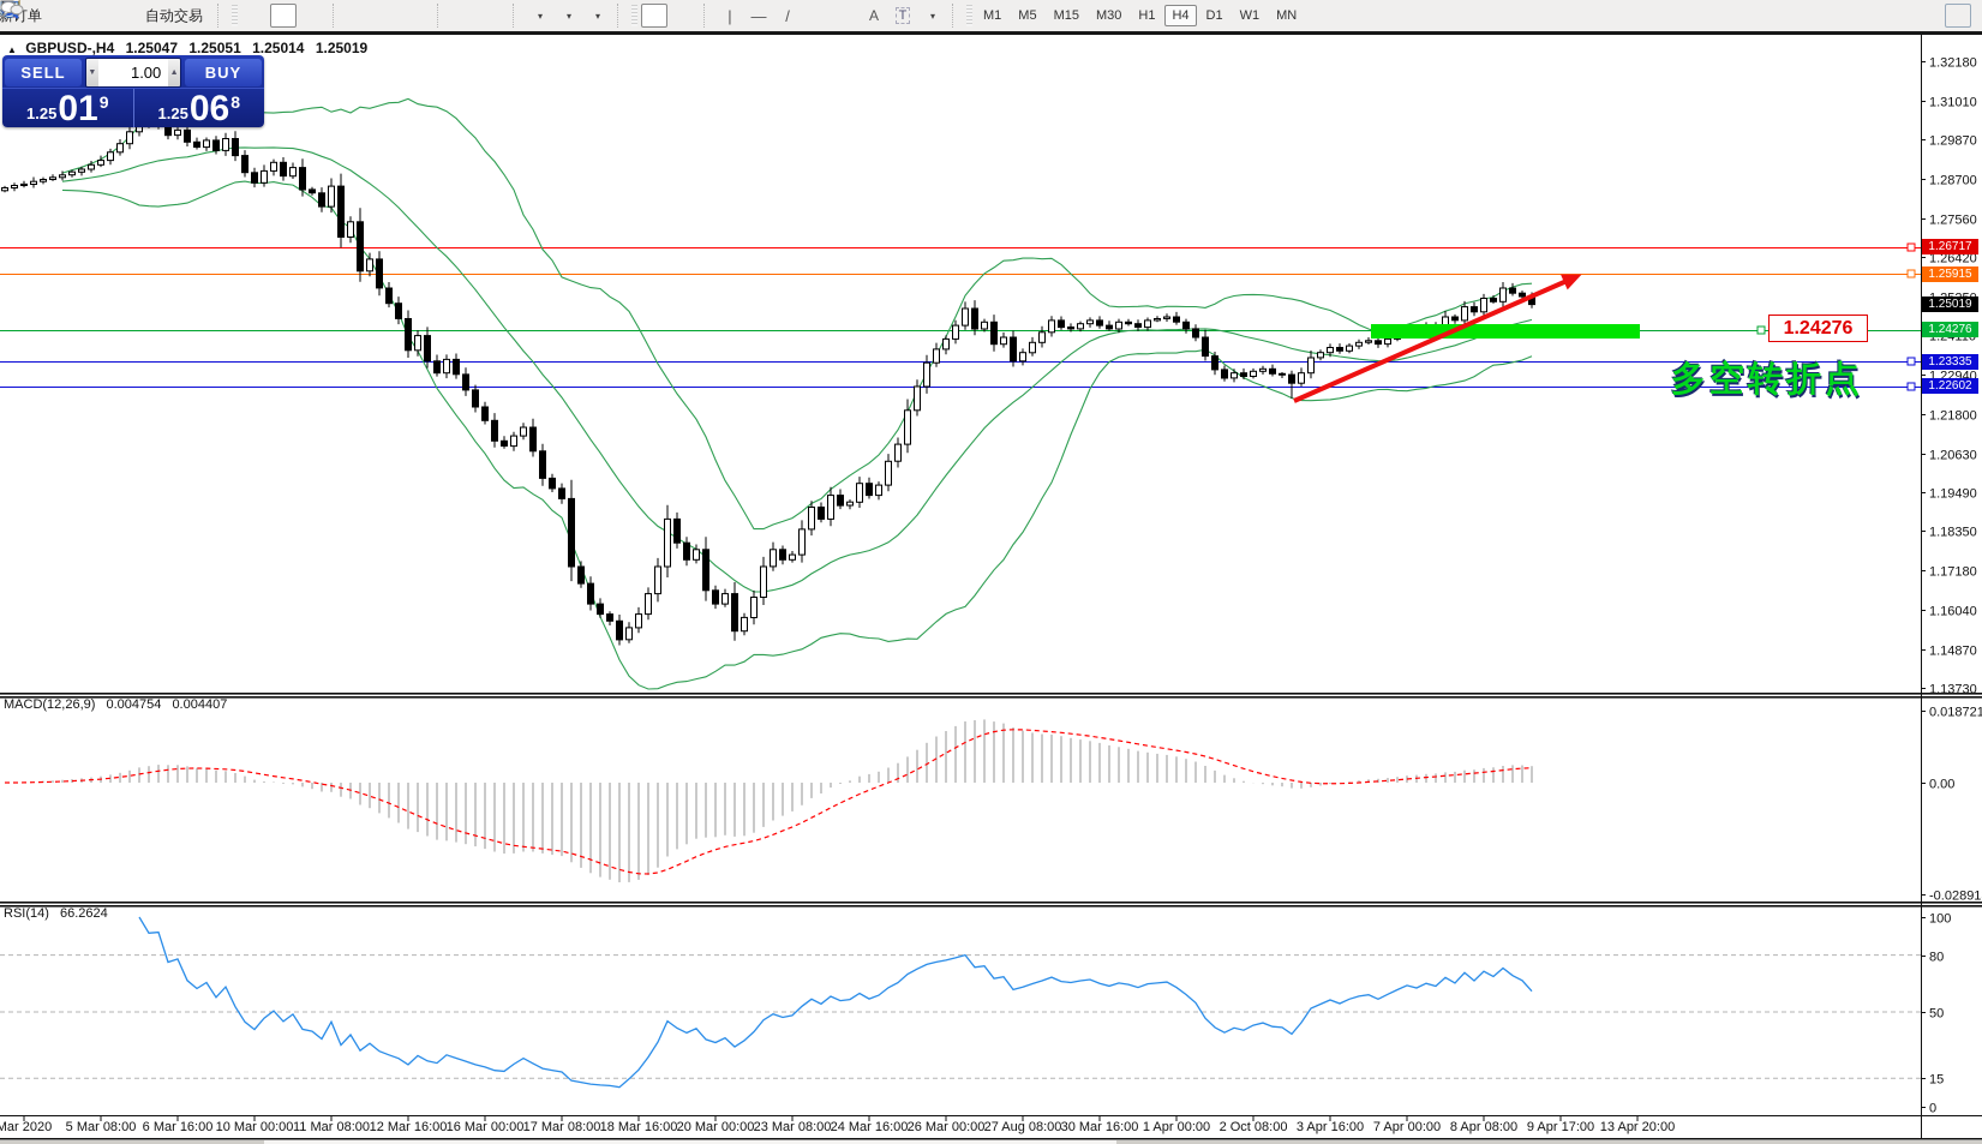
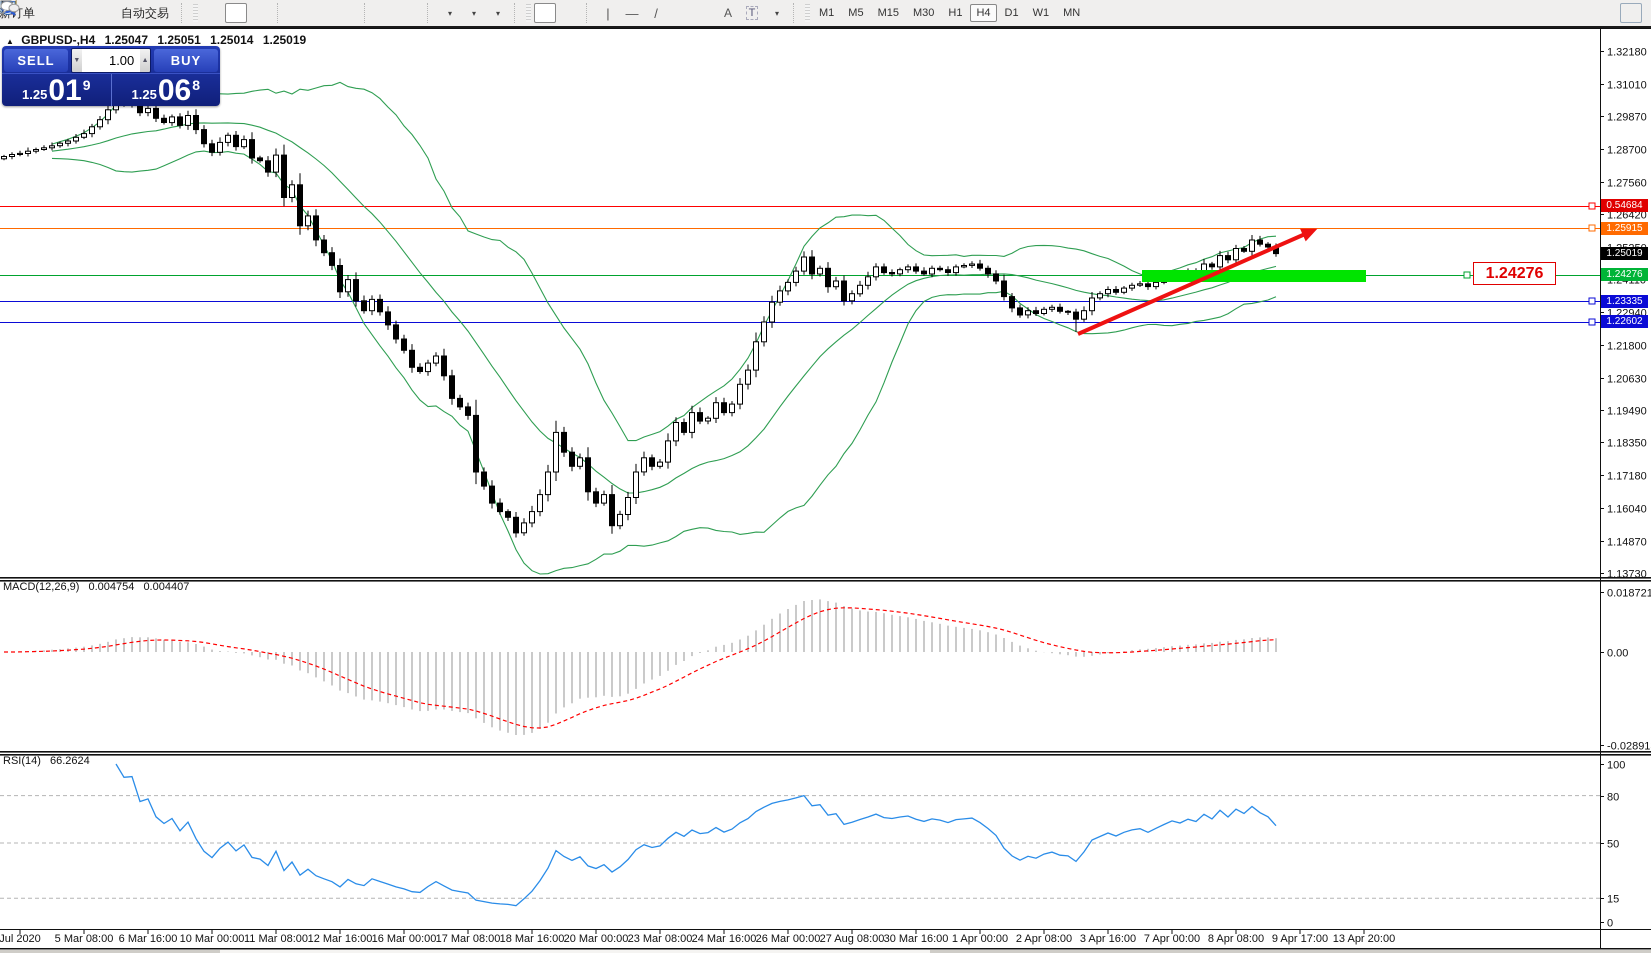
  自动交易
  ▾
  ▾
  ▾
  |
  —
  /
  A
  T
  ▾
  M1
  M5
  M15
  M30
  H1
  H4
  D1
  W1
  MN
  1.32180
  1.31010
  1.29870
  1.28700
  1.27560
  1.26420
  1.22940
  1.21800
  1.20630
  1.19490
  1.18350
  1.17180
  1.16040
  1.14870
  1.13730
  0.018721
  0.00
  -0.02891
  100
  80
  50
  15
  0
- Mar 2020
+ Jul 2020
  5 Mar 08:00
  6 Mar 16:00
  10 Mar 00:00
  11 Mar 08:00
  12 Mar 16:00
  16 Mar 00:00
  17 Mar 08:00
  18 Mar 16:00
  20 Mar 00:00
  23 Mar 08:00
  24 Mar 16:00
  26 Mar 00:00
  27 Aug 08:00
  30 Mar 16:00
  1 Apr 00:00
- 2 Oct 08:00
+ 2 Apr 08:00
  3 Apr 16:00
  7 Apr 00:00
  8 Apr 08:00
  9 Apr 17:00
  13 Apr 20:00
  ▲ GBPUSD-,H4 1.25047 1.25051 1.25014 1.25019
  SELL
  1.00
  BUY
  1.25
  01
  9
  1.25
  06
  8
  MACD(12,26,9) 0.004754 0.004407
  RSI(14) 66.2624
- 1.26717
+ 0.54684
  1.25915
  1.25019
  1.24276
  1.23335
  1.22602
  1.24276
- 多空转折点
